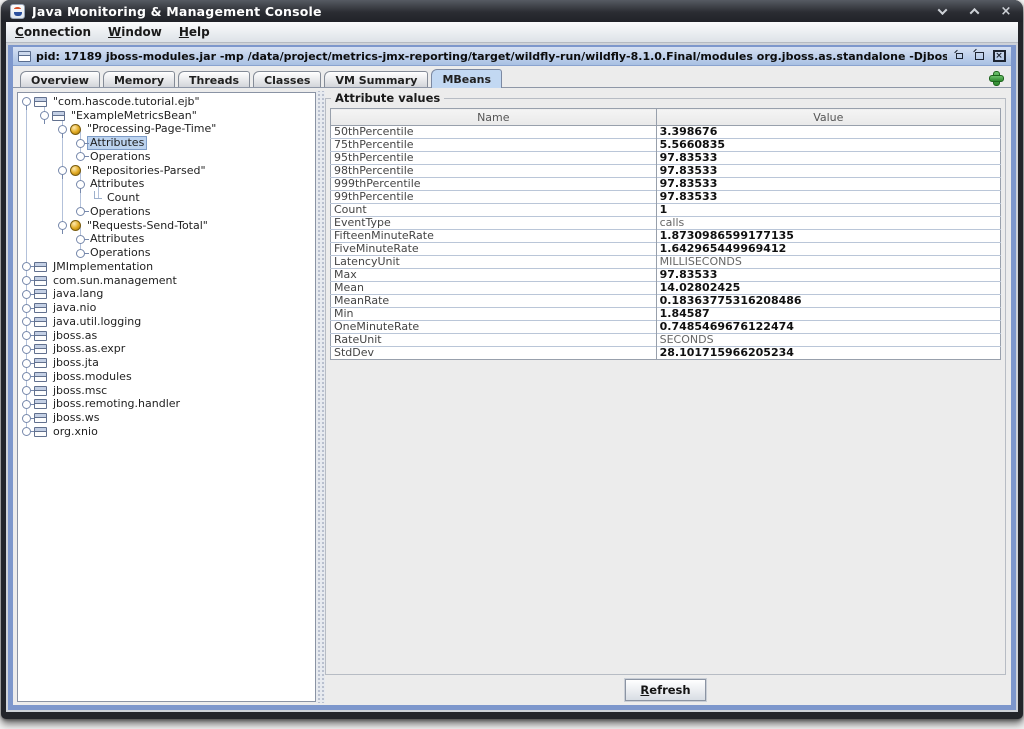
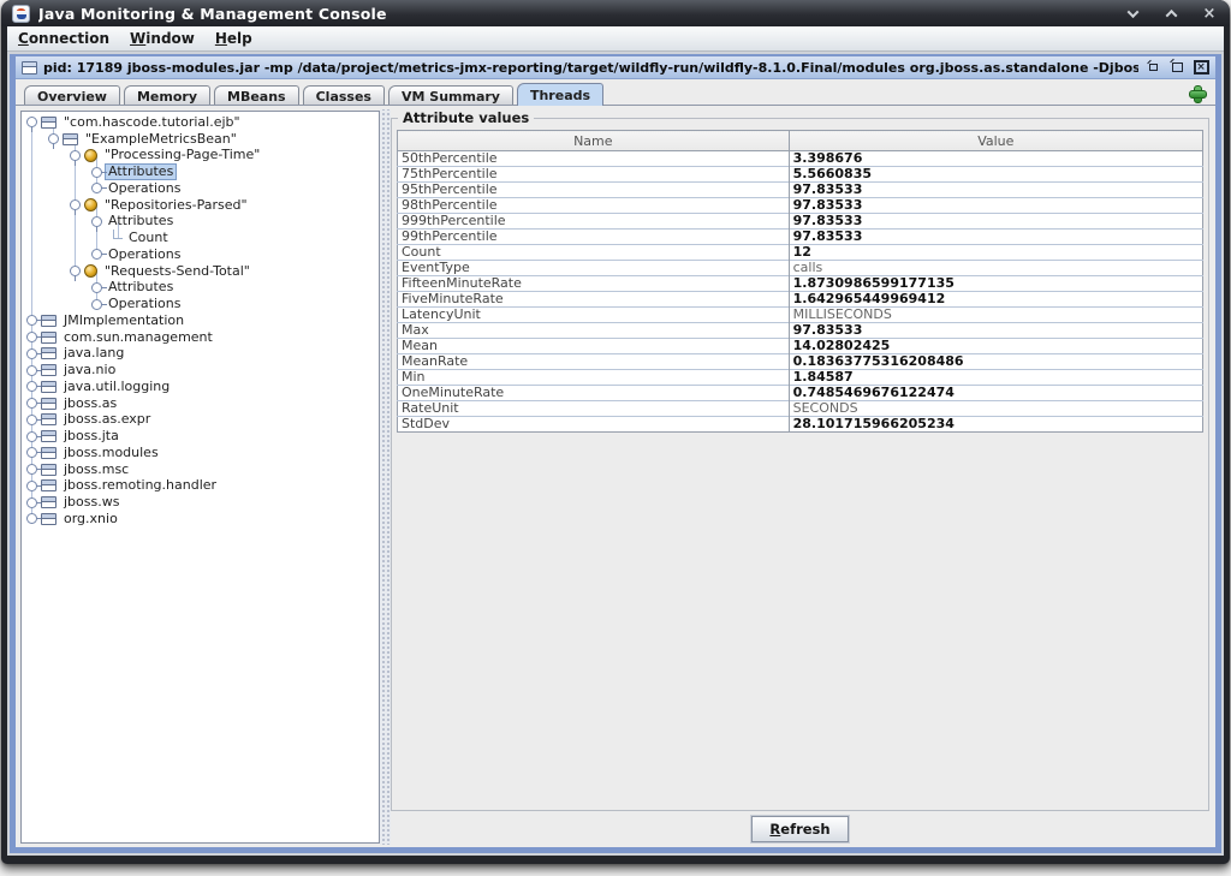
  Java Monitoring & Management Console
  ×
  Connection
  Window
  Help
  pid: 17189 jboss-modules.jar -mp /data/project/metrics-jmx-reporting/target/wildfly-run/wildfly-8.1.0.Final/modules org.jboss.as.standalone -Djbos
  ×
  Overview
  Memory
- Threads
+ MBeans
  Classes
  VM Summary
- MBeans
+ Threads
  "com.hascode.tutorial.ejb"
  "ExampleMetricsBean"
  "Processing-Page-Time"
  Attributes
  Operations
  "Repositories-Parsed"
  Attributes
  Count
  Operations
  "Requests-Send-Total"
  Attributes
  Operations
  JMImplementation
  com.sun.management
  java.lang
  java.nio
  java.util.logging
  jboss.as
  jboss.as.expr
  jboss.jta
  jboss.modules
  jboss.msc
  jboss.remoting.handler
  jboss.ws
  org.xnio
  Attribute values
  Name	Value
  50thPercentile	3.398676
  75thPercentile	5.5660835
  95thPercentile	97.83533
  98thPercentile	97.83533
  999thPercentile	97.83533
  99thPercentile	97.83533
- Count	1
+ Count	12
  EventType	calls
  FifteenMinuteRate	1.8730986599177135
  FiveMinuteRate	1.642965449969412
  LatencyUnit	MILLISECONDS
  Max	97.83533
  Mean	14.02802425
  MeanRate	0.18363775316208486
  Min	1.84587
  OneMinuteRate	0.7485469676122474
  RateUnit	SECONDS
  StdDev	28.101715966205234
  Refresh
